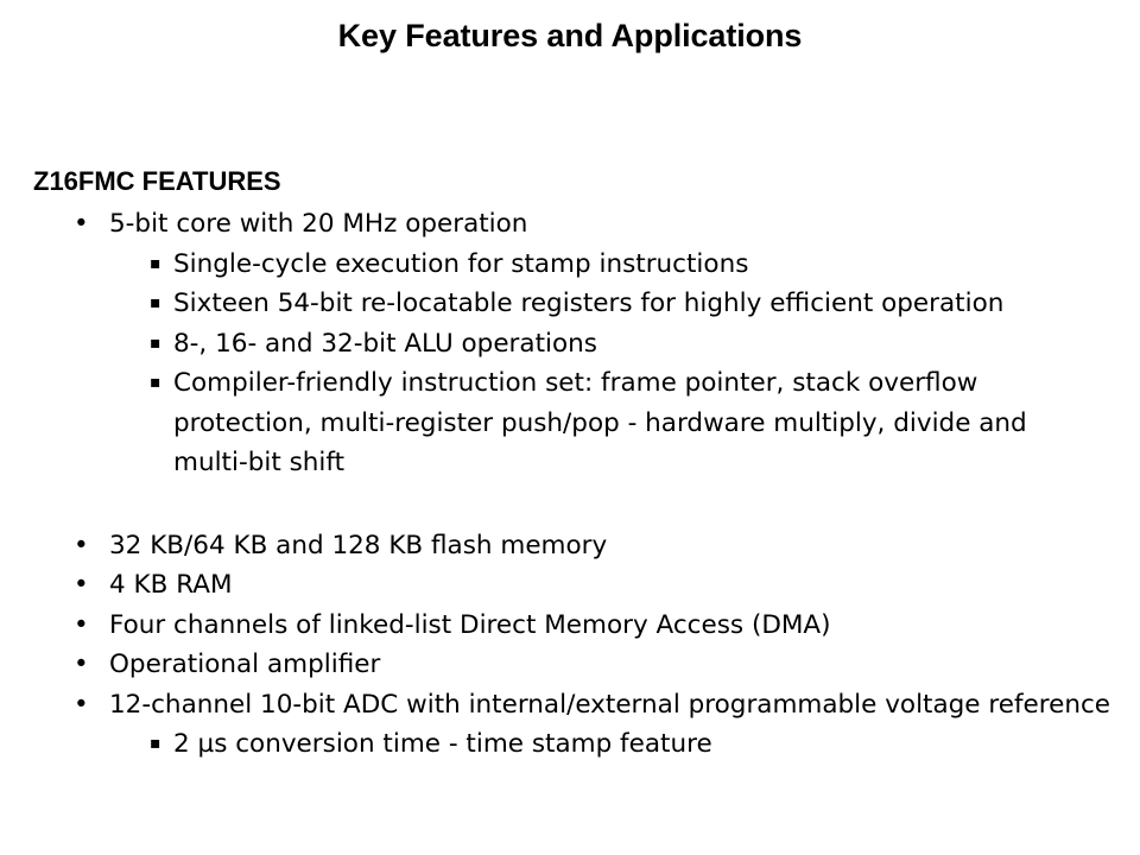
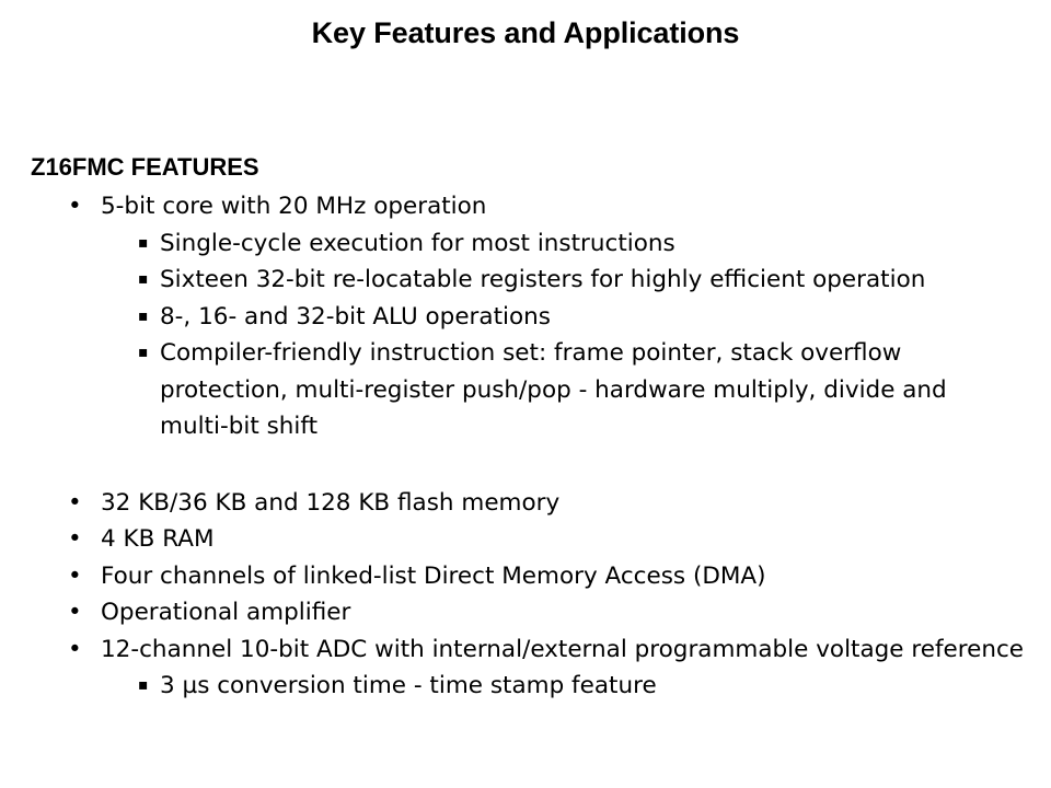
  Key Features and Applications
  Z16FMC FEATURES
  •
  5-bit core with 20 MHz operation
  ▪
- Single-cycle execution for stamp instructions
+ Single-cycle execution for most instructions
  ▪
- Sixteen 54-bit re-locatable registers for highly efficient operation
+ Sixteen 32-bit re-locatable registers for highly efficient operation
  ▪
  8-, 16- and 32-bit ALU operations
  ▪
  Compiler-friendly instruction set: frame pointer, stack overflow protection, multi-register push/pop - hardware multiply, divide and multi-bit shift
  •
- 32 KB/64 KB and 128 KB flash memory
+ 32 KB/36 KB and 128 KB flash memory
  •
  4 KB RAM
  •
  Four channels of linked-list Direct Memory Access (DMA)
  •
  Operational amplifier
  •
  12-channel 10-bit ADC with internal/external programmable voltage reference
  ▪
- 2 µs conversion time - time stamp feature
+ 3 µs conversion time - time stamp feature
